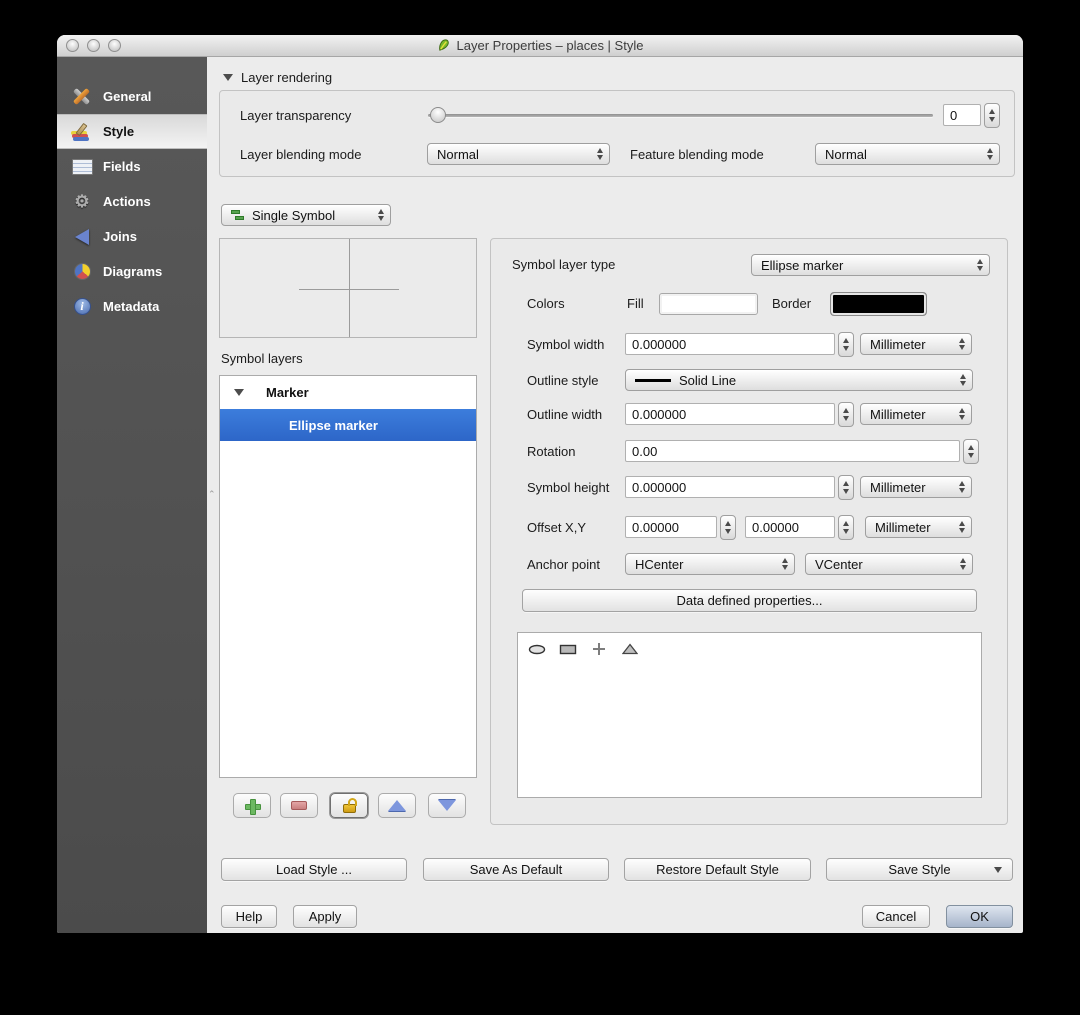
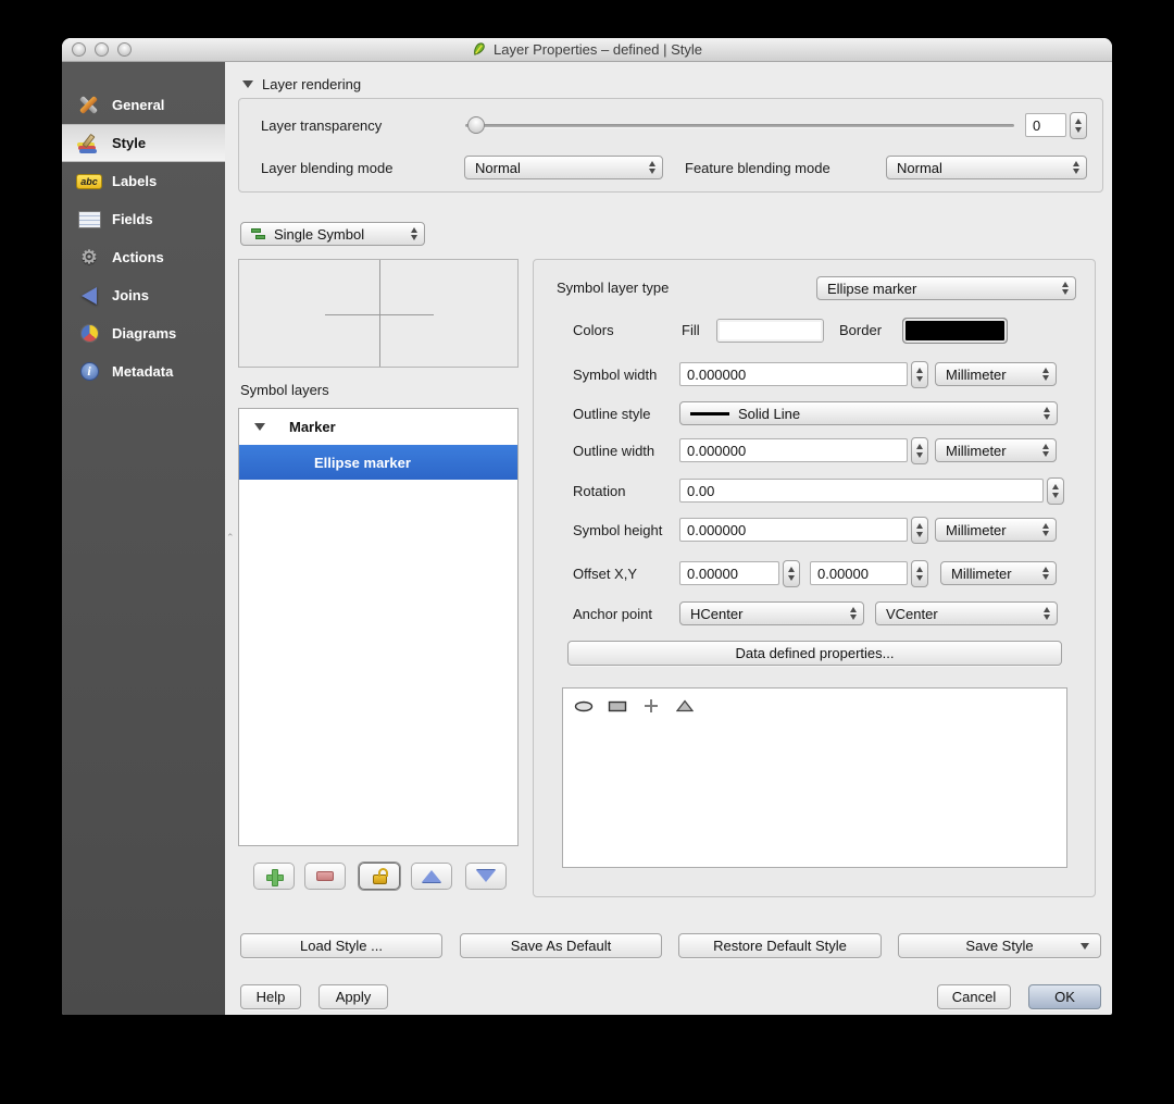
- Layer Properties – places | Style
+ Layer Properties – defined | Style
  General
  Style
+ abc
+ Labels
  Fields
  ⚙
  Actions
  Joins
  Diagrams
  i
  Metadata
  ⌃
  Layer rendering
  Layer transparency
  0
  Layer blending mode
  Normal
  Feature blending mode
  Normal
  Single Symbol
  Symbol layers
  Marker
  Ellipse marker
  Symbol layer type
  Ellipse marker
  Colors
  Fill
  Border
  Symbol width
  0.000000
  Millimeter
  Outline style
  Solid Line
  Outline width
  0.000000
  Millimeter
  Rotation
  0.00
  Symbol height
  0.000000
  Millimeter
  Offset X,Y
  0.00000
  0.00000
  Millimeter
  Anchor point
  HCenter
  VCenter
  Data defined properties...
  Load Style ...
  Save As Default
  Restore Default Style
  Save Style
  Help
  Apply
  Cancel
  OK
